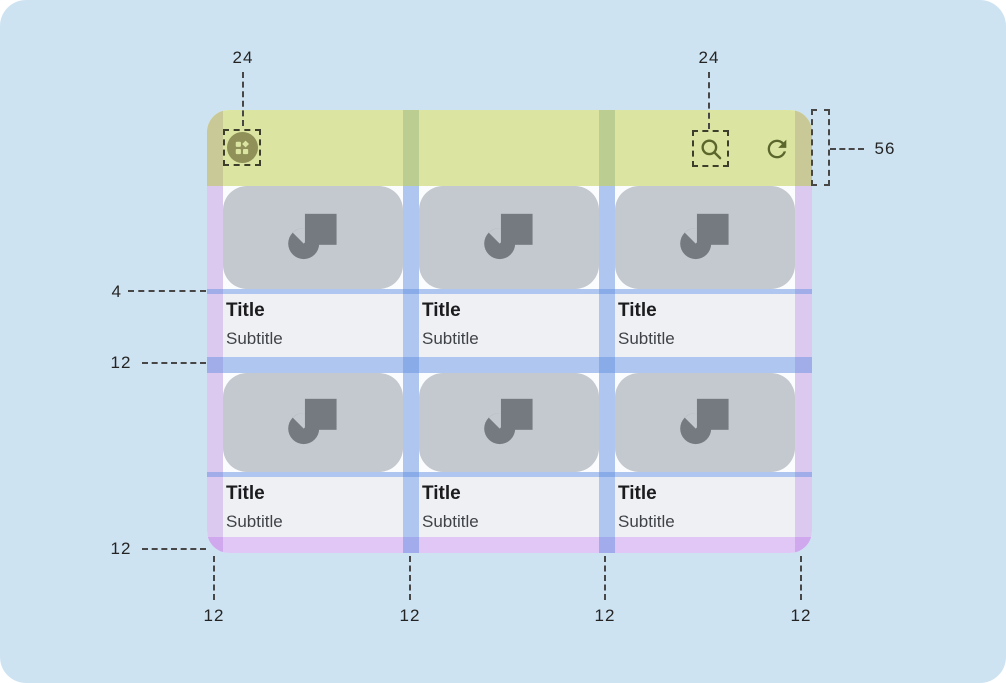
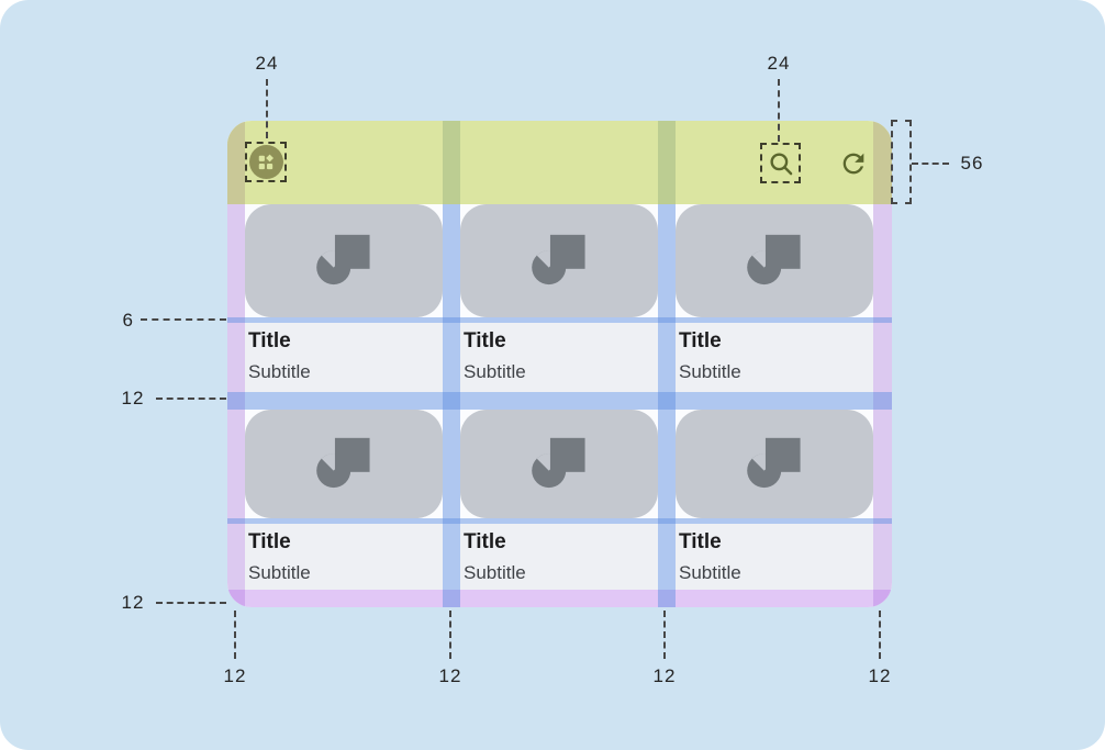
  Title
  Subtitle
  Title
  Subtitle
  Title
  Subtitle
  Title
  Subtitle
  Title
  Subtitle
  Title
  Subtitle
  24
  24
  56
- 4
+ 6
  12
  12
  12
  12
  12
  12
